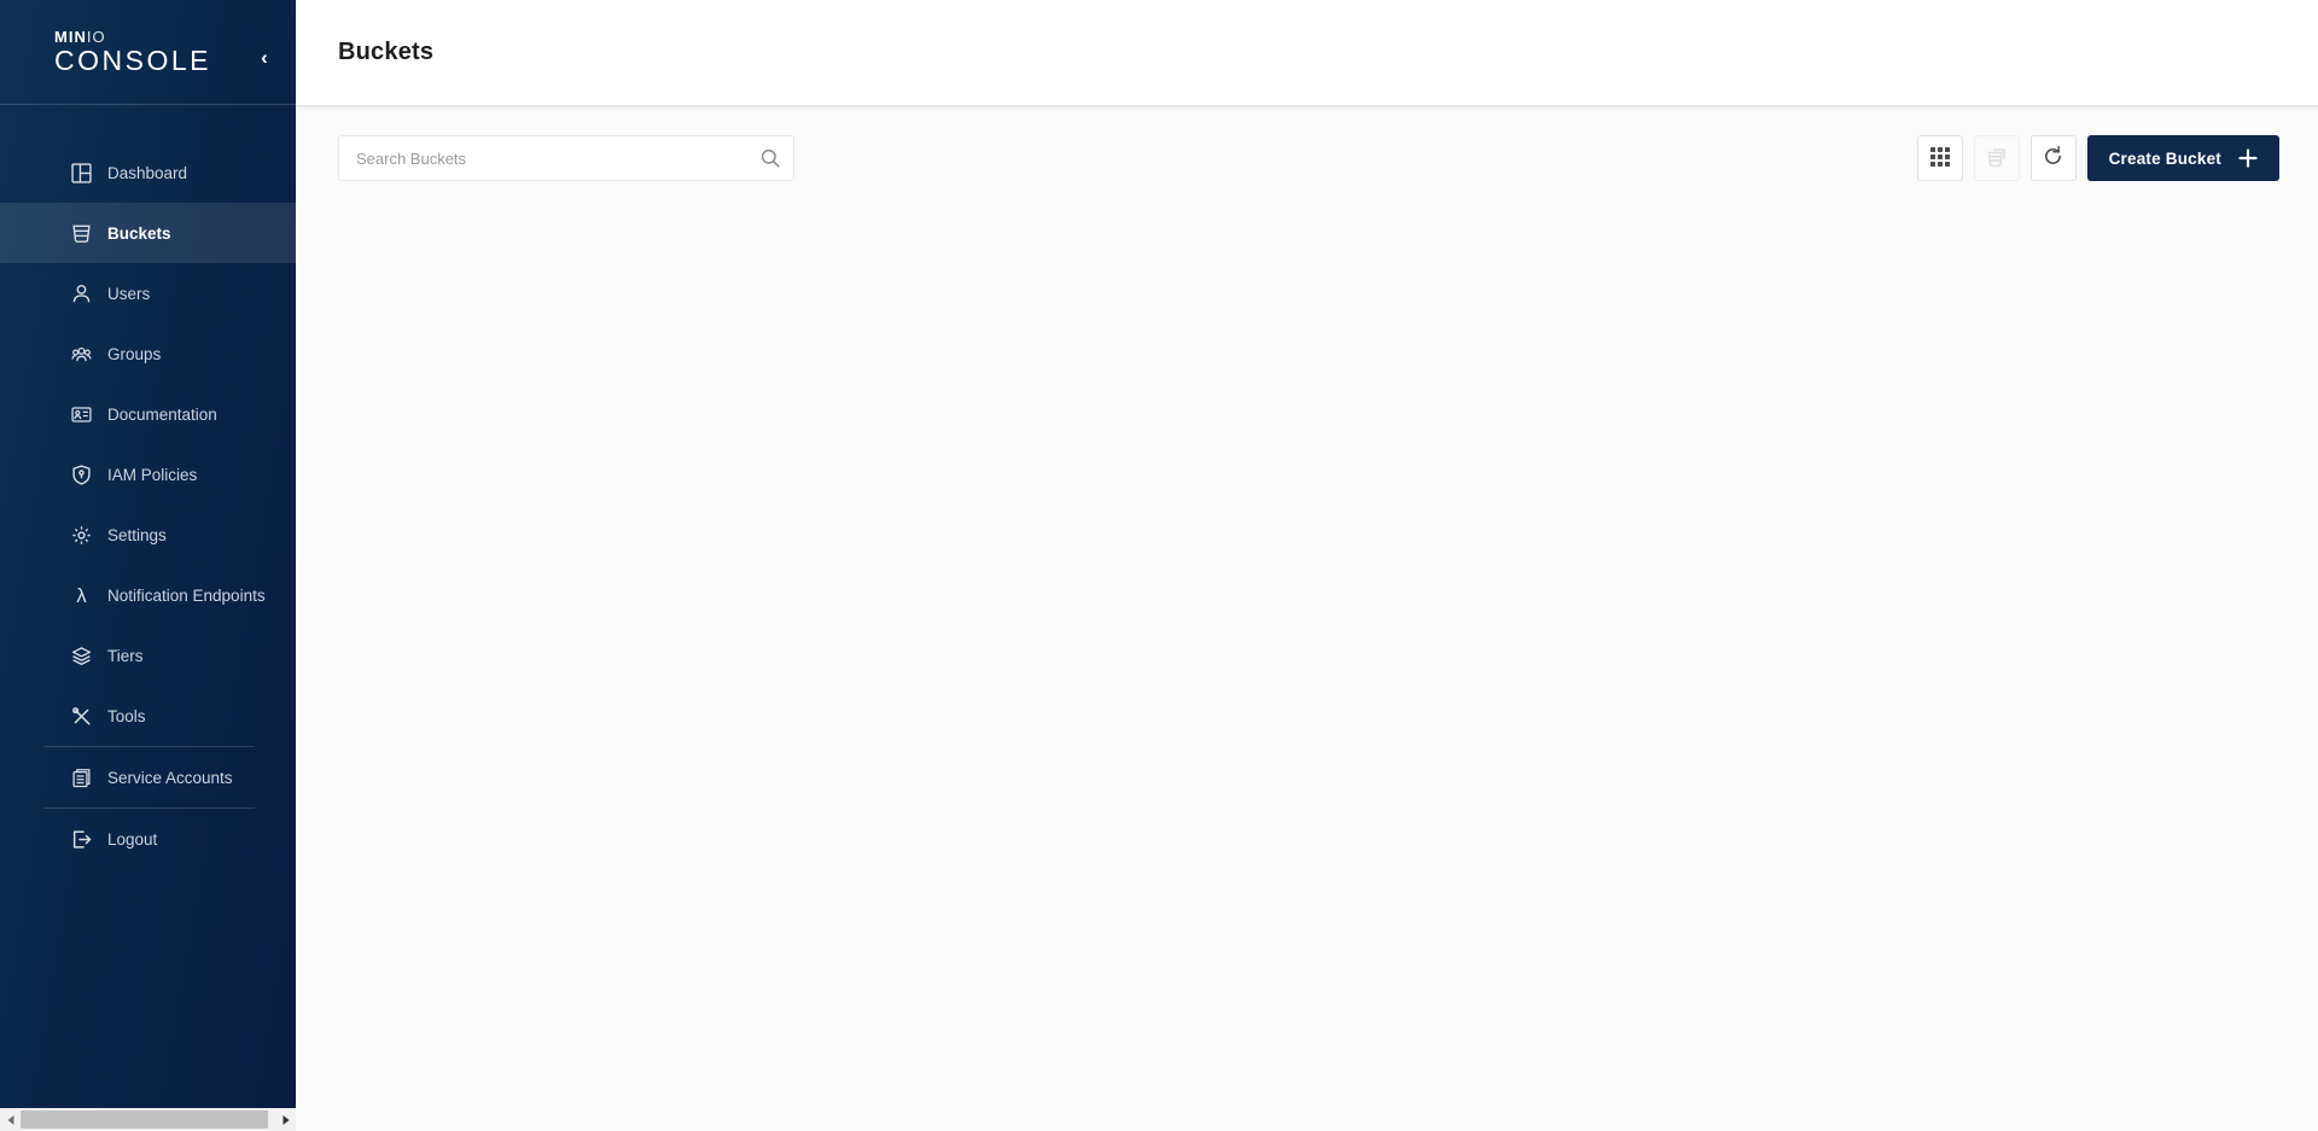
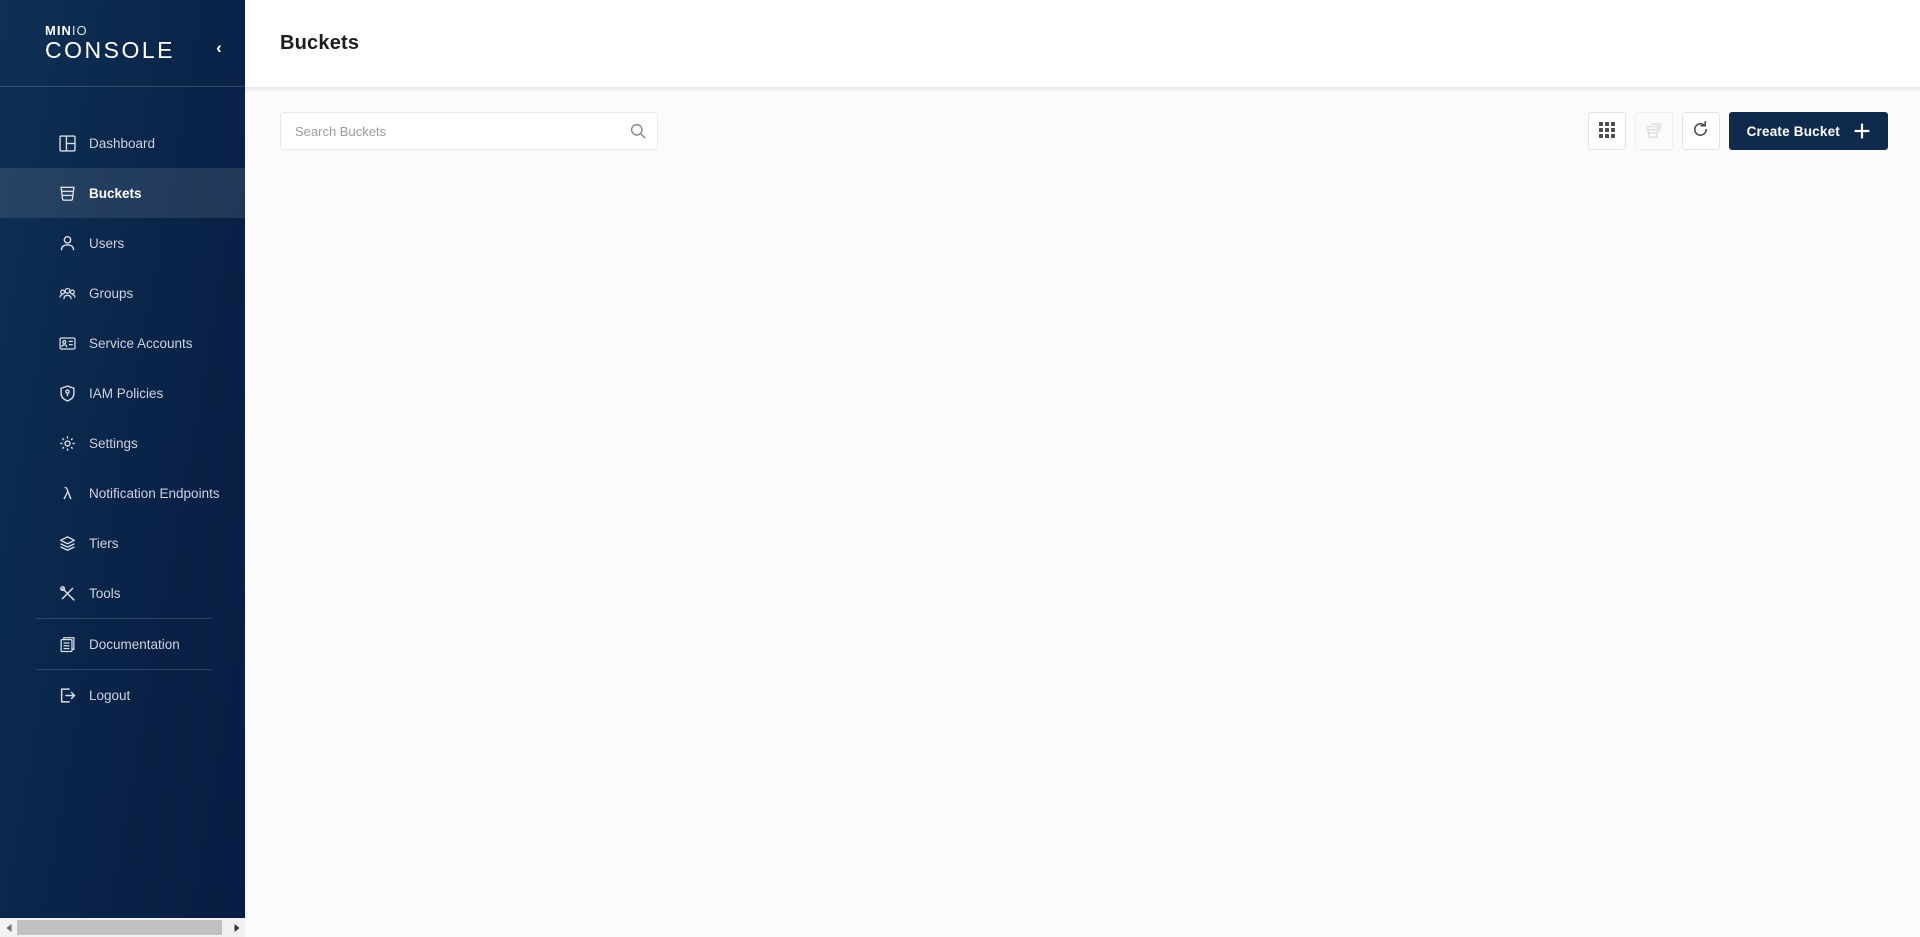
  MINIO
  CONSOLE
  ‹
  Dashboard
  Buckets
  Users
  Groups
- Documentation
+ Service Accounts
  IAM Policies
  Settings
  λ
  Notification Endpoints
  Tiers
  Tools
- Service Accounts
+ Documentation
  Logout
  Buckets
  Search Buckets
  Create Bucket
